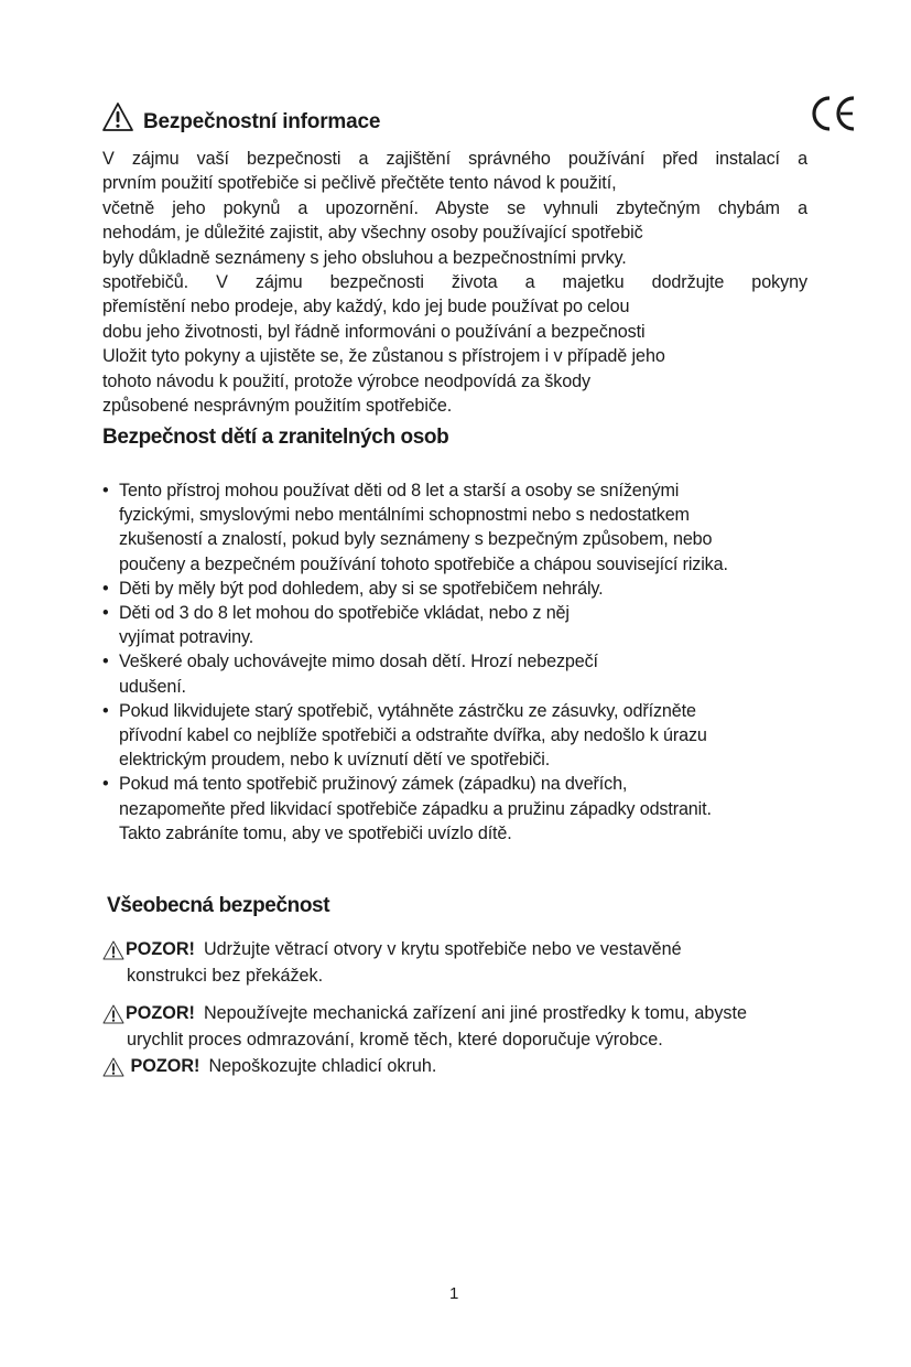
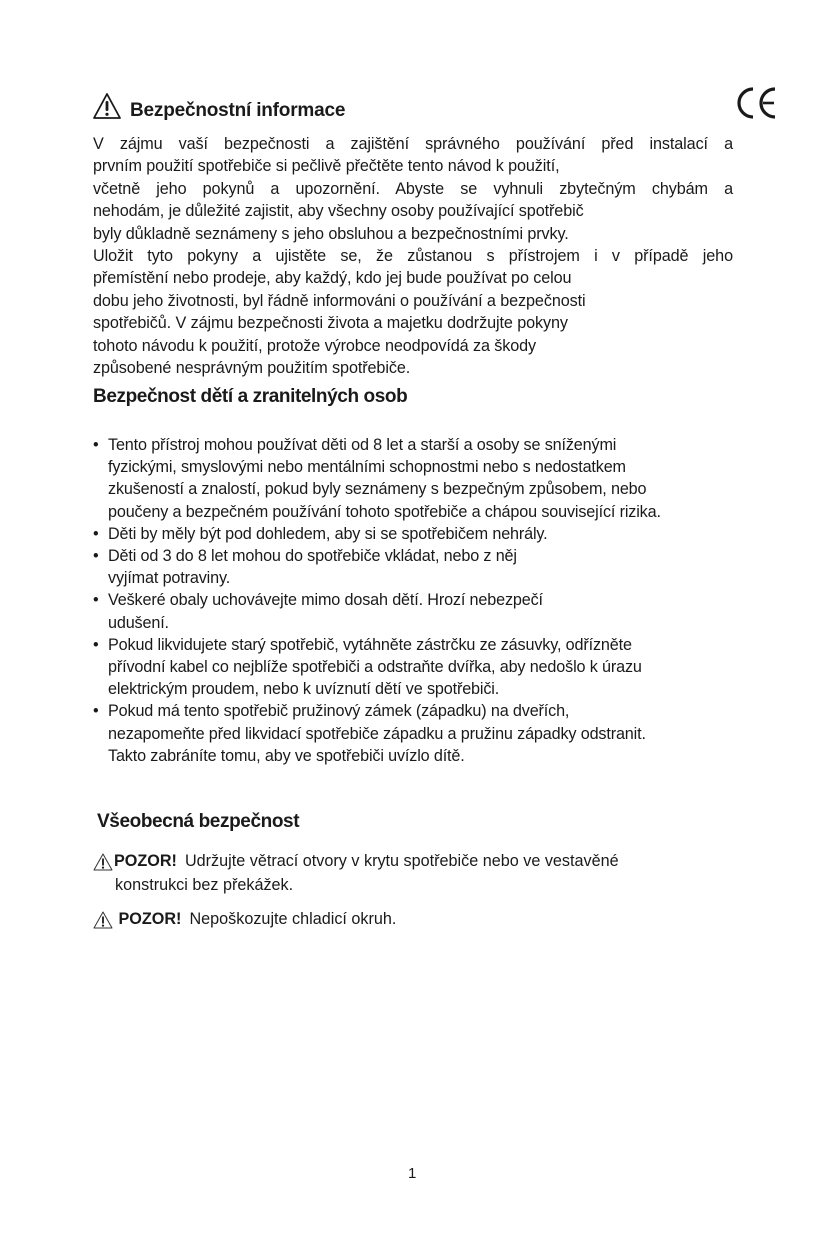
  Bezpečnostní informace
  V zájmu vaší bezpečnosti a zajištění správného používání před instalací a
  prvním použití spotřebiče si pečlivě přečtěte tento návod k použití,
  včetně jeho pokynů a upozornění. Abyste se vyhnuli zbytečným chybám a
  nehodám, je důležité zajistit, aby všechny osoby používající spotřebič
  byly důkladně seznámeny s jeho obsluhou a bezpečnostními prvky.
- spotřebičů. V zájmu bezpečnosti života a majetku dodržujte pokyny
+ Uložit tyto pokyny a ujistěte se, že zůstanou s přístrojem i v případě jeho
  přemístění nebo prodeje, aby každý, kdo jej bude používat po celou
  dobu jeho životnosti, byl řádně informováni o používání a bezpečnosti
- Uložit tyto pokyny a ujistěte se, že zůstanou s přístrojem i v případě jeho
+ spotřebičů. V zájmu bezpečnosti života a majetku dodržujte pokyny
  tohoto návodu k použití, protože výrobce neodpovídá za škody
  způsobené nesprávným použitím spotřebiče.
  Bezpečnost dětí a zranitelných osob
  •
  Tento přístroj mohou používat děti od 8 let a starší a osoby se sníženými
  fyzickými, smyslovými nebo mentálními schopnostmi nebo s nedostatkem
  zkušeností a znalostí, pokud byly seznámeny s bezpečným způsobem, nebo
  poučeny a bezpečném používání tohoto spotřebiče a chápou související rizika.
  •
  Děti by měly být pod dohledem, aby si se spotřebičem nehrály.
  •
  Děti od 3 do 8 let mohou do spotřebiče vkládat, nebo z něj
  vyjímat potraviny.
  •
  Veškeré obaly uchovávejte mimo dosah dětí. Hrozí nebezpečí
  udušení.
  •
  Pokud likvidujete starý spotřebič, vytáhněte zástrčku ze zásuvky, odřízněte
  přívodní kabel co nejblíže spotřebiči a odstraňte dvířka, aby nedošlo k úrazu
  elektrickým proudem, nebo k uvíznutí dětí ve spotřebiči.
  •
  Pokud má tento spotřebič pružinový zámek (západku) na dveřích,
  nezapomeňte před likvidací spotřebiče západku a pružinu západky odstranit.
  Takto zabráníte tomu, aby ve spotřebiči uvízlo dítě.
  Všeobecná bezpečnost
  POZOR! Udržujte větrací otvory v krytu spotřebiče nebo ve vestavěné
  konstrukci bez překážek.
- POZOR! Nepoužívejte mechanická zařízení ani jiné prostředky k tomu, abyste
- urychlit proces odmrazování, kromě těch, které doporučuje výrobce.
  POZOR! Nepoškozujte chladicí okruh.
  1
